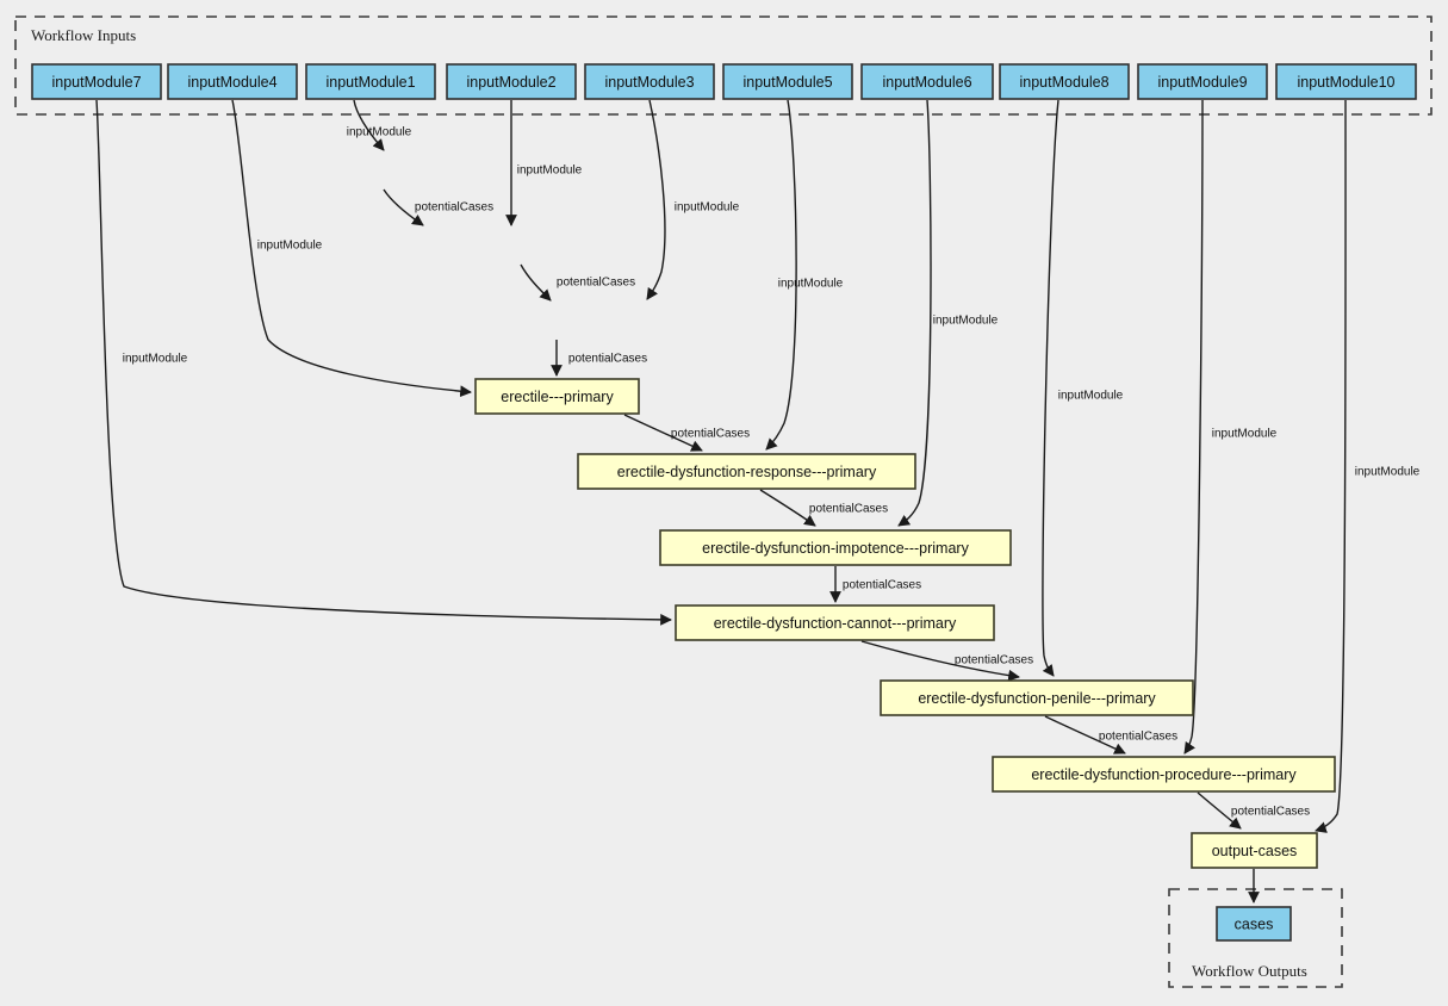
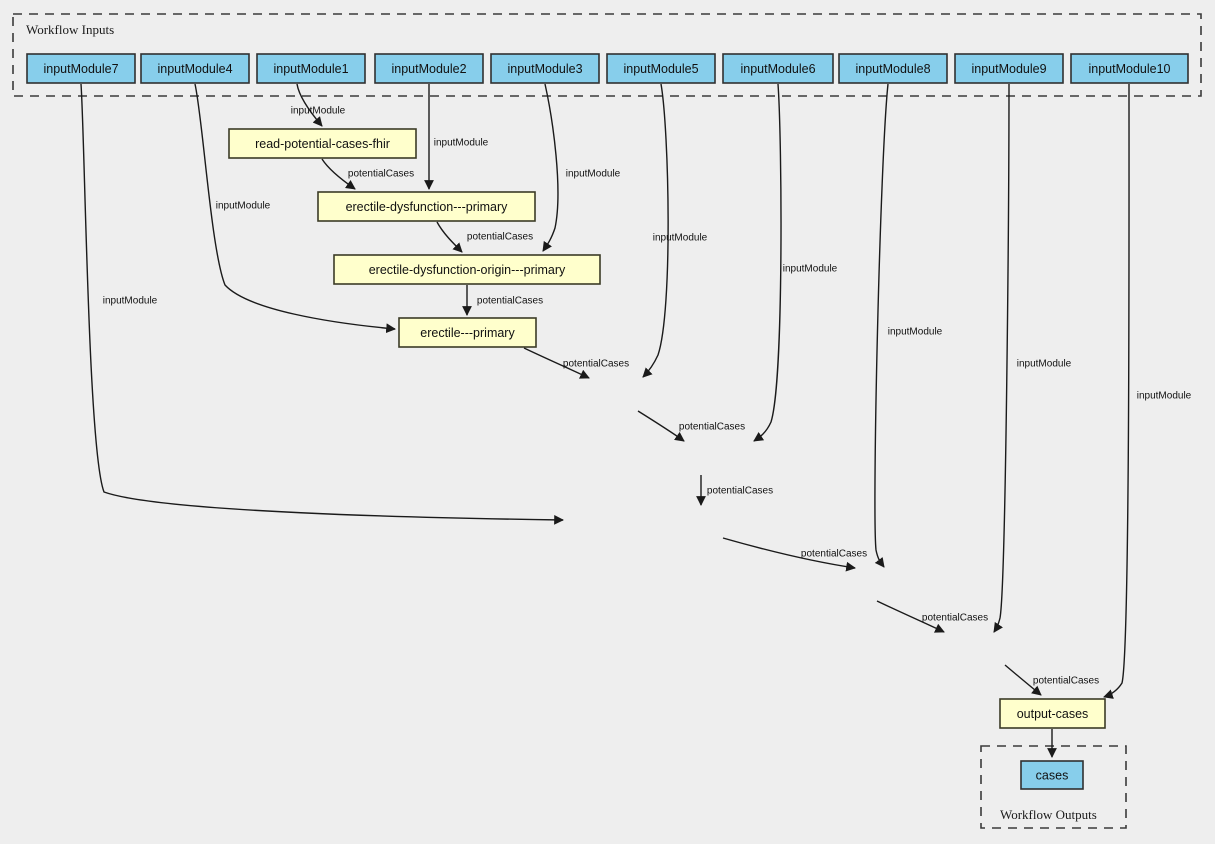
  Workflow Inputs
  Workflow Outputs
  inputModule
  potentialCases
  inputModule
  potentialCases
  inputModule
  potentialCases
  inputModule
  potentialCases
  inputModule
  potentialCases
  inputModule
  potentialCases
  inputModule
  potentialCases
  inputModule
  potentialCases
  inputModule
  potentialCases
  inputModule
  inputModule7
  inputModule4
  inputModule1
  inputModule2
  inputModule3
  inputModule5
  inputModule6
  inputModule8
  inputModule9
  inputModule10
+ read-potential-cases-fhir
+ erectile-dysfunction---primary
+ erectile-dysfunction-origin---primary
  erectile---primary
- erectile-dysfunction-response---primary
- erectile-dysfunction-impotence---primary
- erectile-dysfunction-cannot---primary
- erectile-dysfunction-penile---primary
- erectile-dysfunction-procedure---primary
  output-cases
  cases
